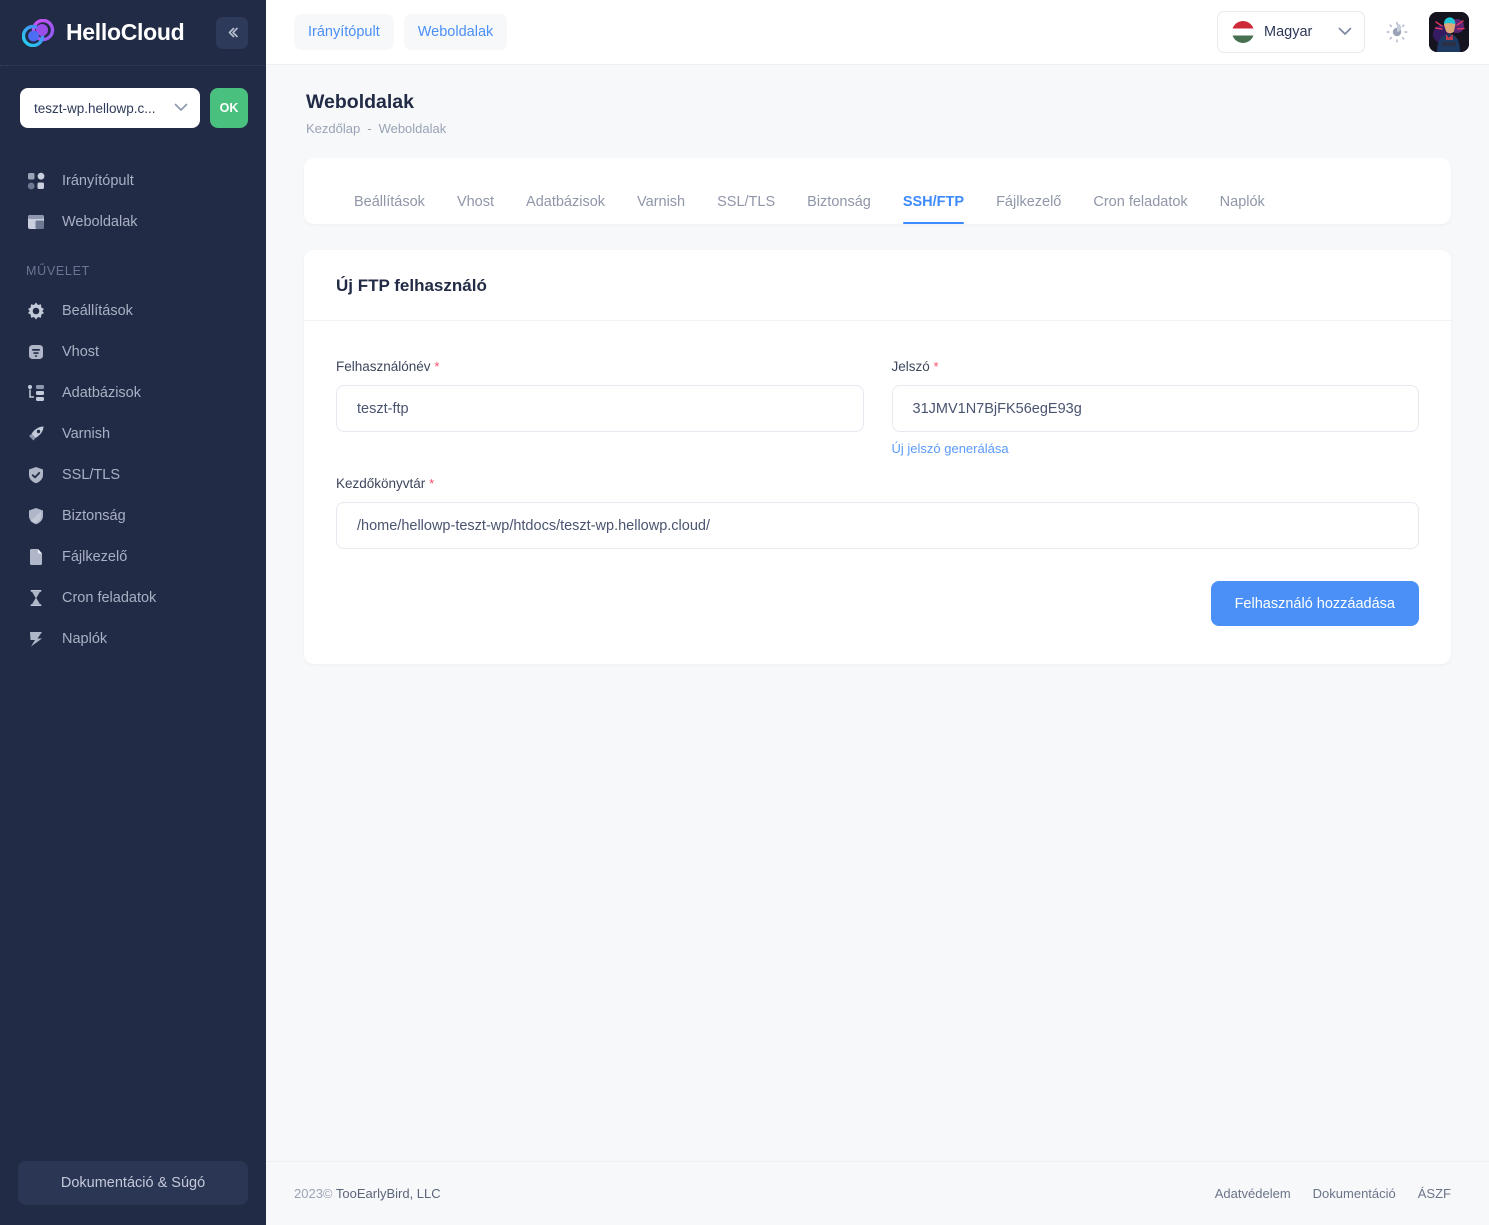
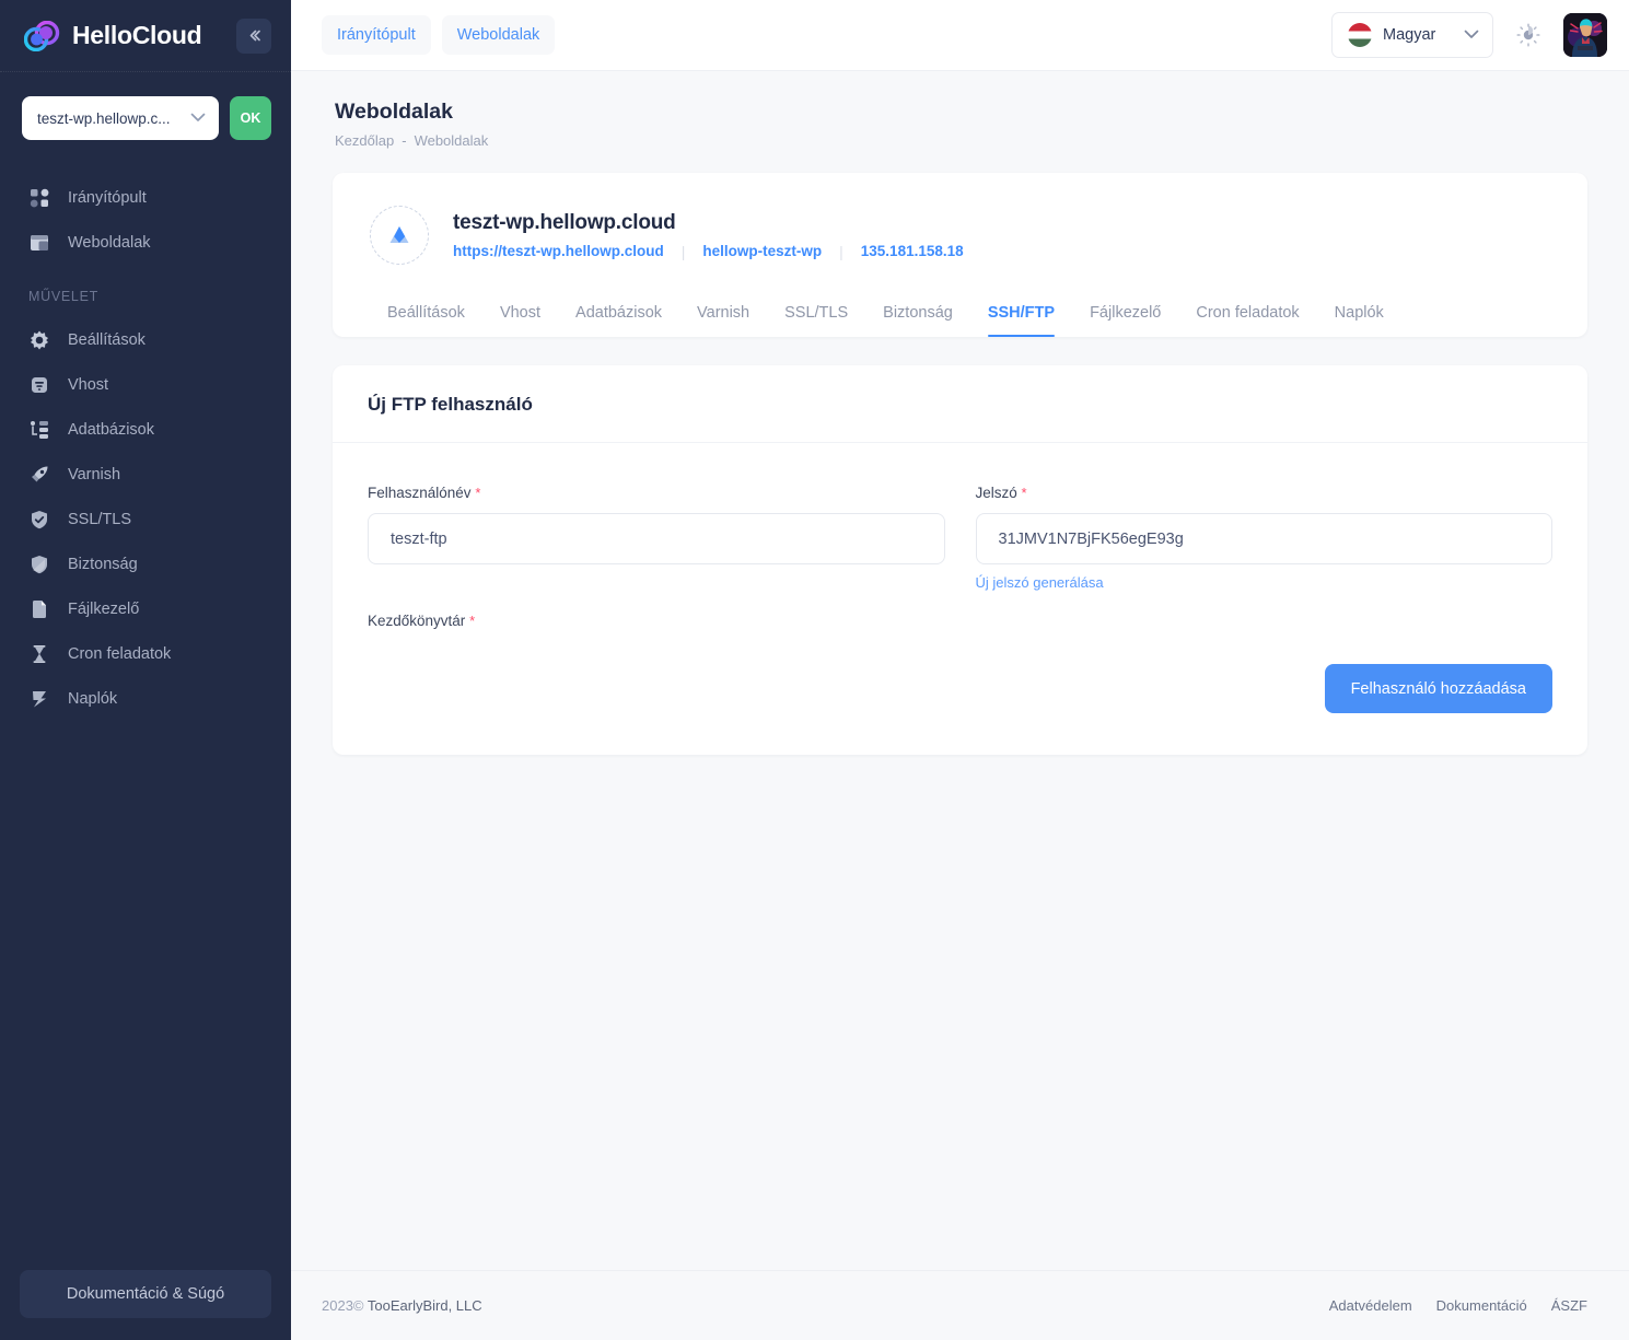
  HelloCloud
  teszt-wp.hellowp.c...
  OK
  Irányítópult
  Weboldalak
  MŰVELET
  Beállítások
  Vhost
  Adatbázisok
  Varnish
  SSL/TLS
  Biztonság
  Fájlkezelő
  Cron feladatok
  Naplók
  Dokumentáció & Súgó
  Irányítópult
  Weboldalak
  Magyar
  Weboldalak
  Kezdőlap
  -
  Weboldalak
+ teszt-wp.hellowp.cloud
+ https://teszt-wp.hellowp.cloud
+ |
+ hellowp-teszt-wp
+ 135.181.158.18
  Beállítások
  Vhost
  Adatbázisok
  Varnish
  SSL/TLS
  Biztonság
  SSH/FTP
  Fájlkezelő
  Cron feladatok
  Naplók
  Új FTP felhasználó
  Felhasználónév *
  teszt-ftp
  Jelszó *
  31JMV1N7BjFK56egE93g Új jelszó generálása
  Kezdőkönyvtár *
- /home/hellowp-teszt-wp/htdocs/teszt-wp.hellowp.cloud/
  Felhasználó hozzáadása
  2023© TooEarlyBird, LLC
  Adatvédelem
  Dokumentáció
  ÁSZF
